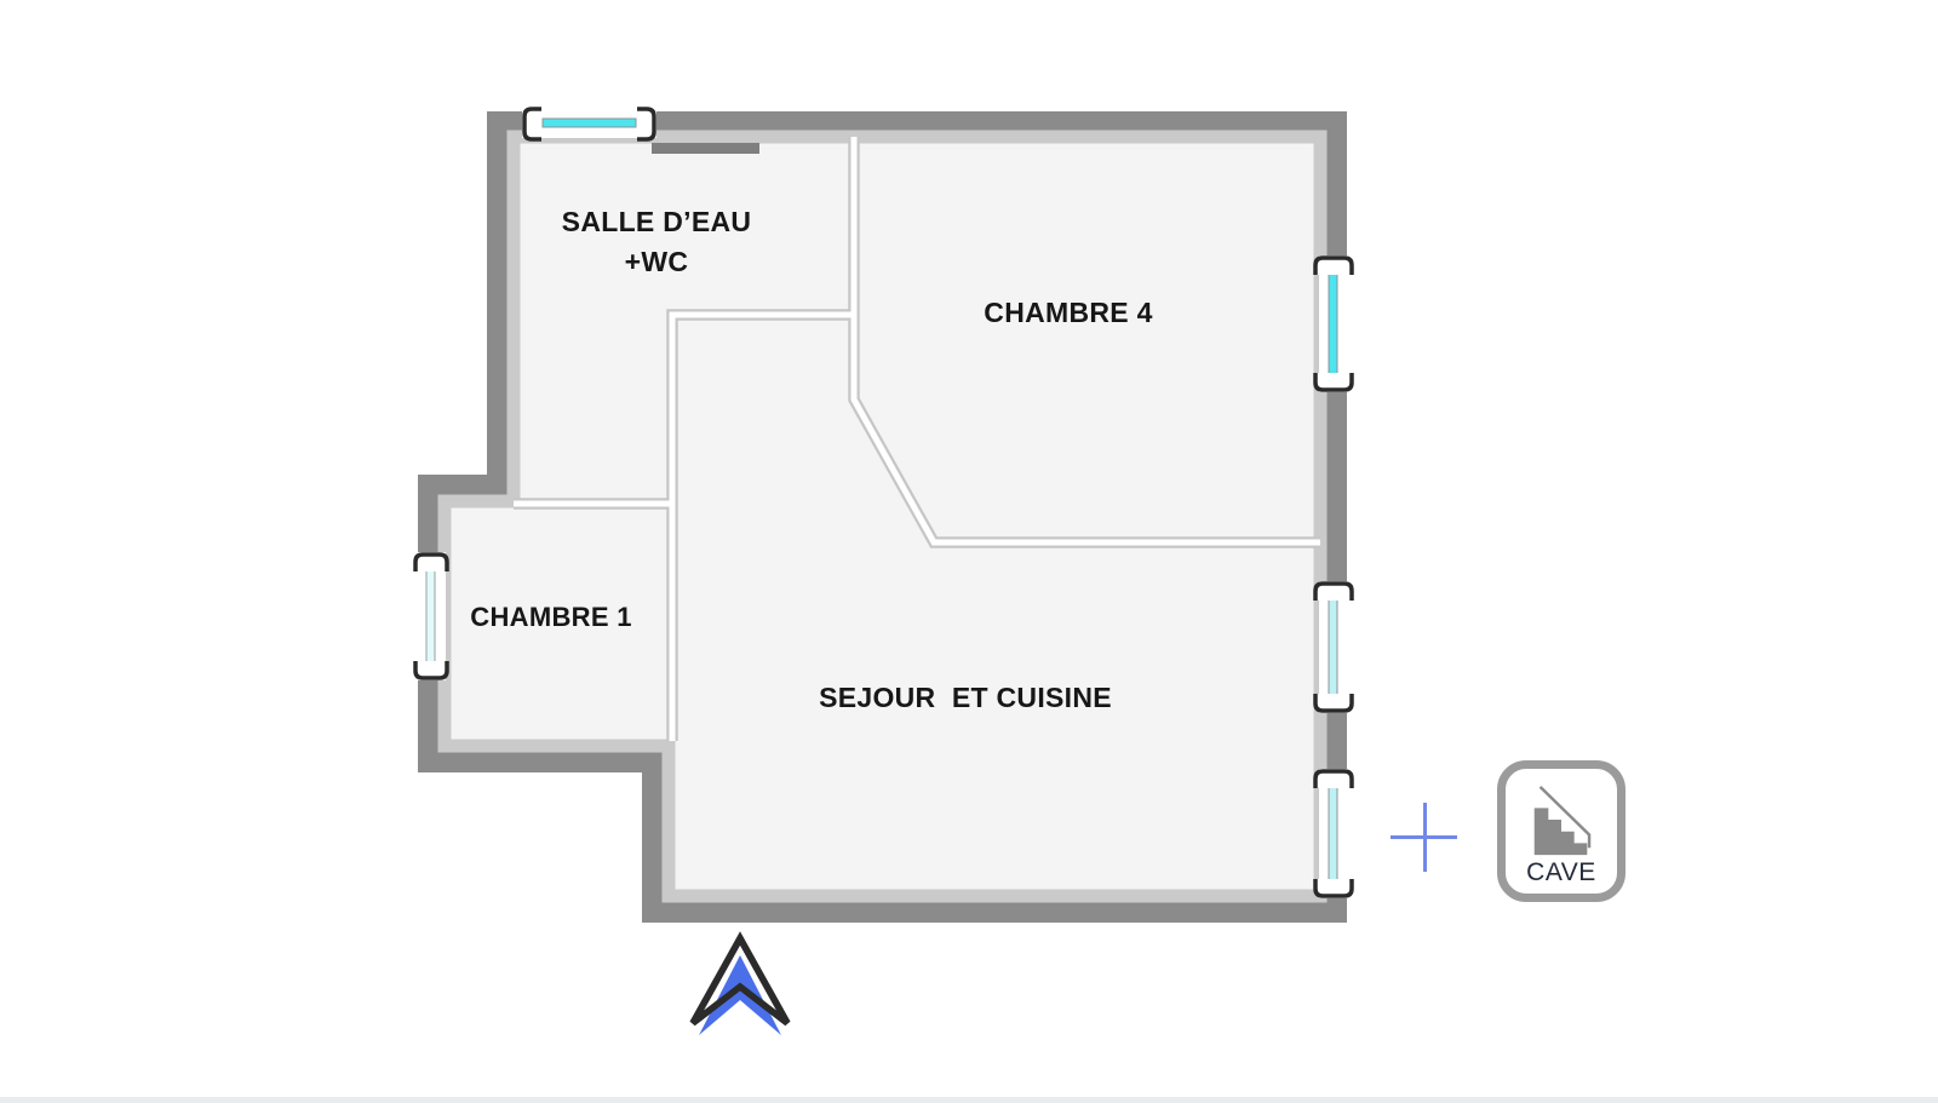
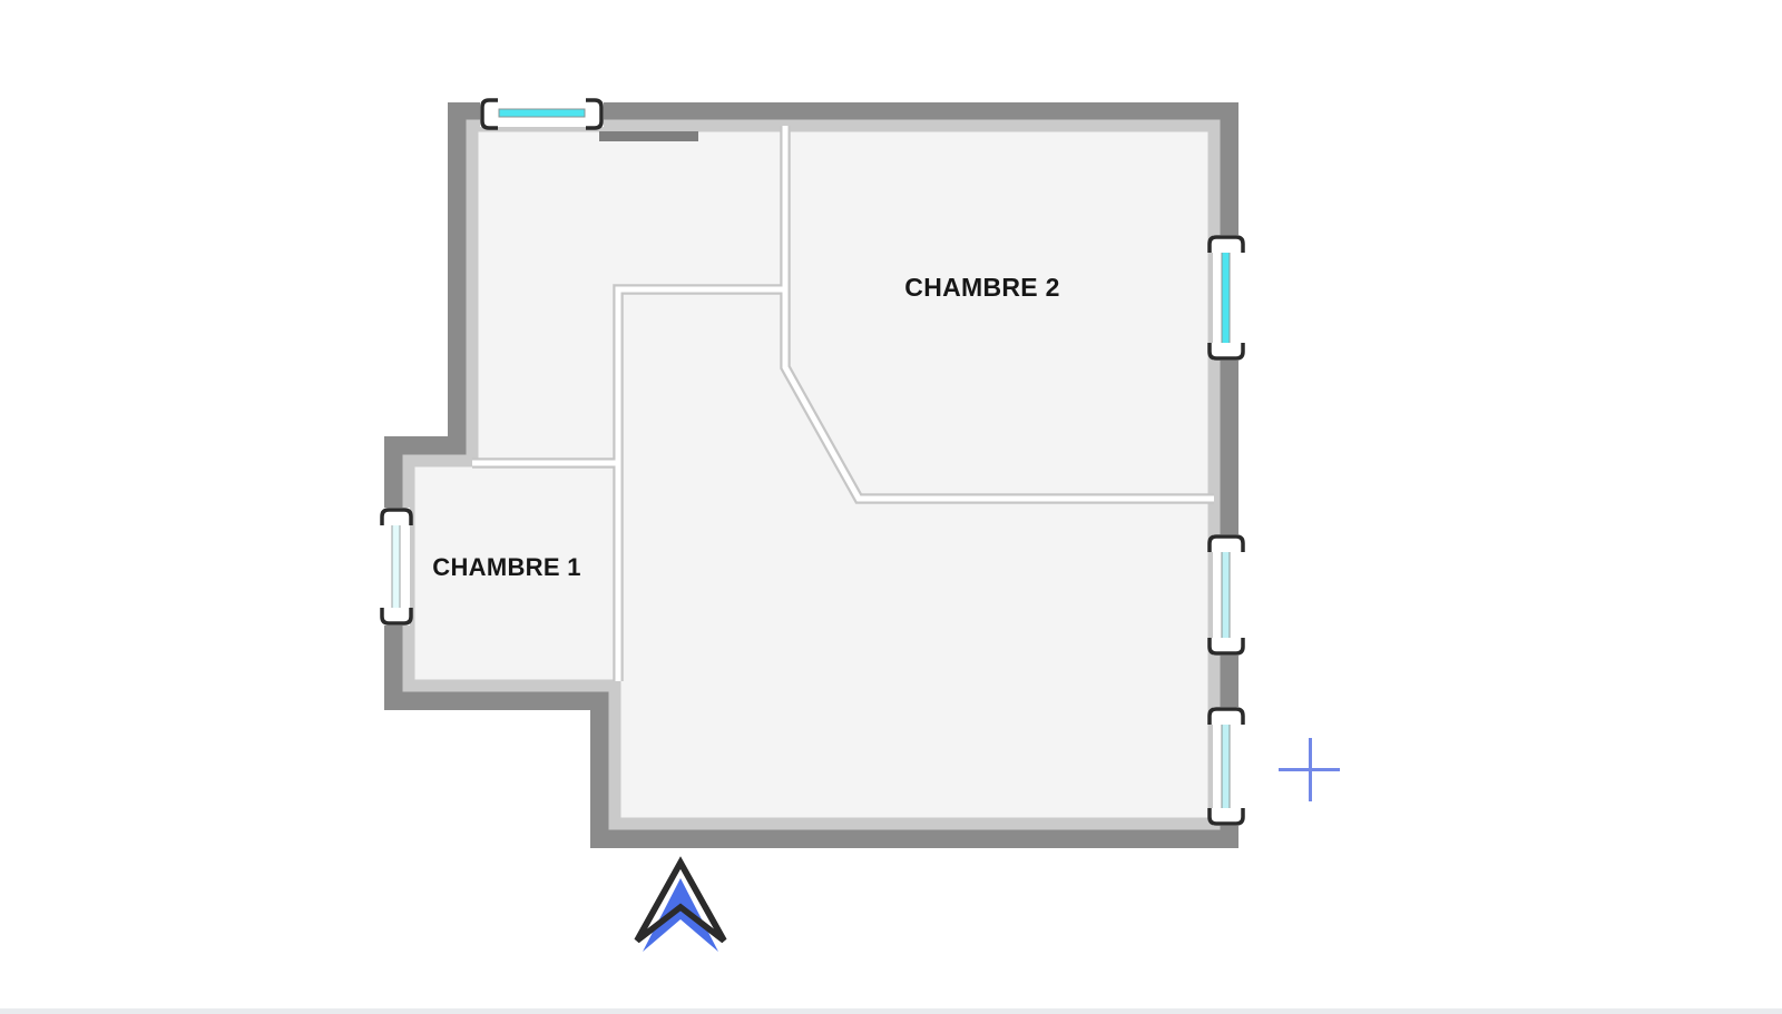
- SALLE D’EAU
- +WC
- CHAMBRE 4
+ CHAMBRE 2
  CHAMBRE 1
- SEJOUR ET CUISINE
- CAVE
